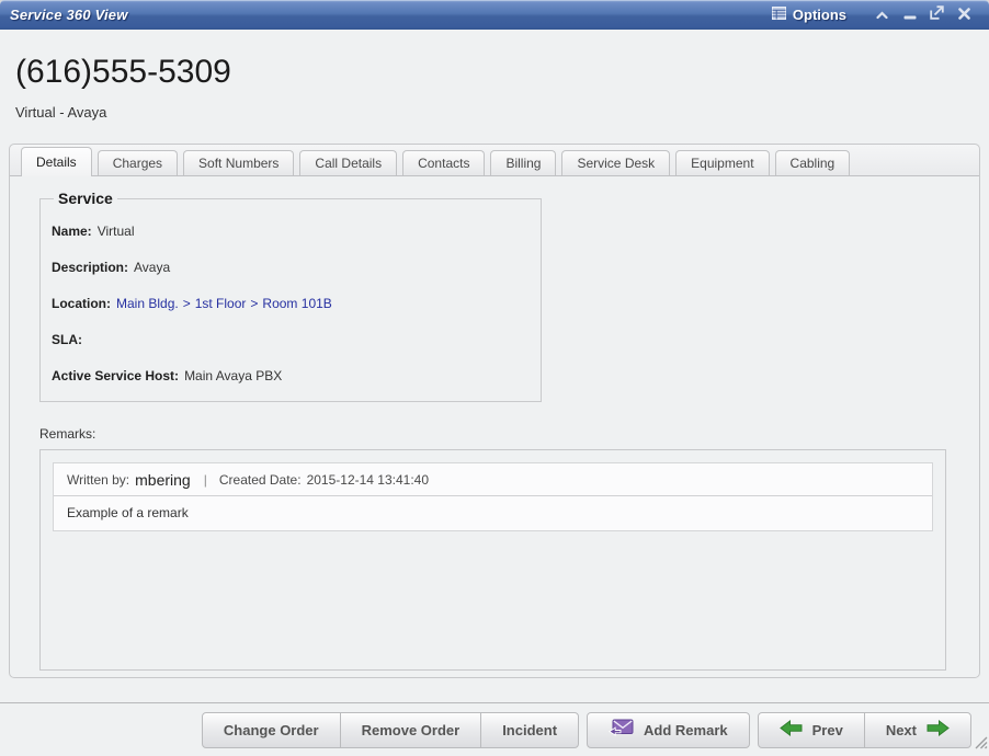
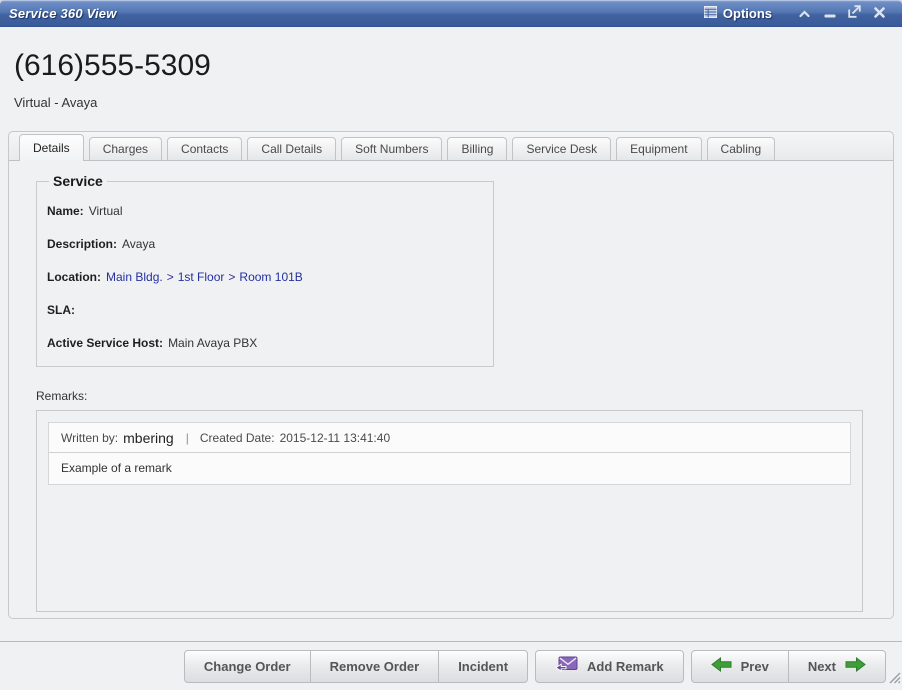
  Service 360 View
  Options
  (616)555-5309
  Virtual - Avaya
  Details
  Charges
- Soft Numbers
+ Contacts
  Call Details
- Contacts
+ Soft Numbers
  Billing
  Service Desk
  Equipment
  Cabling
  Service
  Name: Virtual
  Description: Avaya
  Location: Main Bldg. > 1st Floor > Room 101B
  SLA:
  Active Service Host: Main Avaya PBX
  Remarks:
  Written by:
  mbering
  |
  Created Date:
- 2015-12-14 13:41:40
+ 2015-12-11 13:41:40
  Example of a remark
  Change Order
  Remove Order
  Incident
  Add Remark
  Prev
  Next
